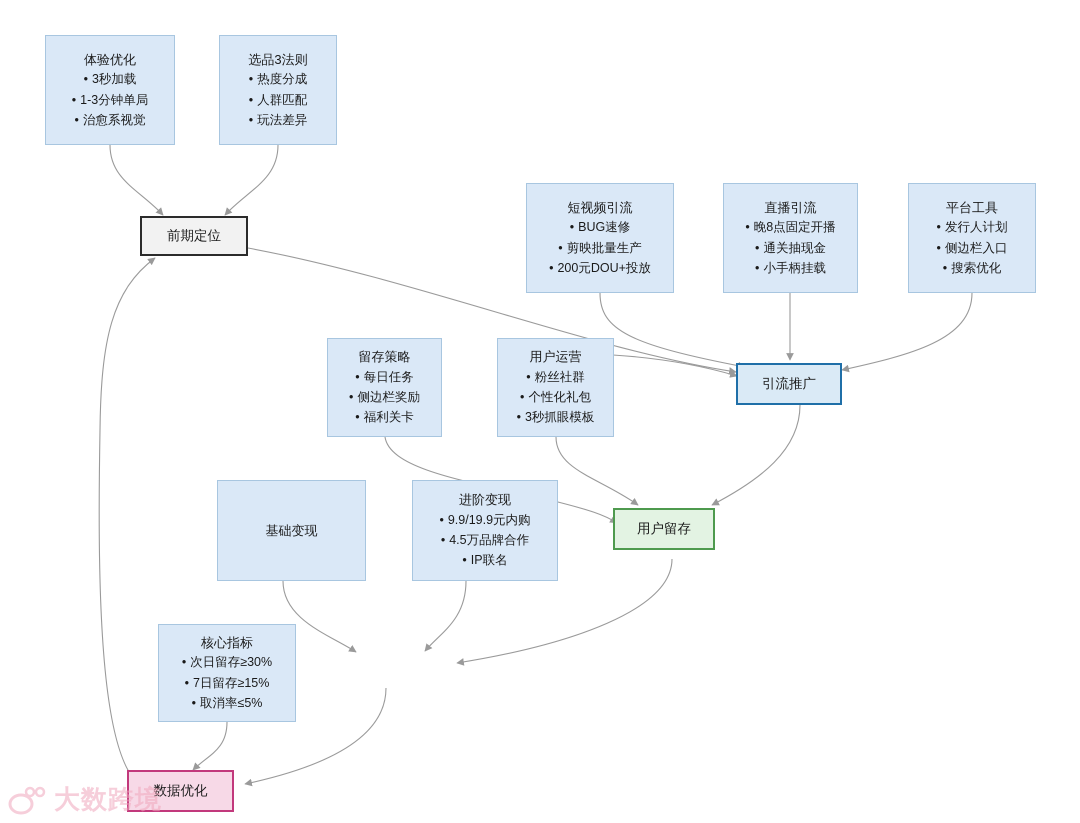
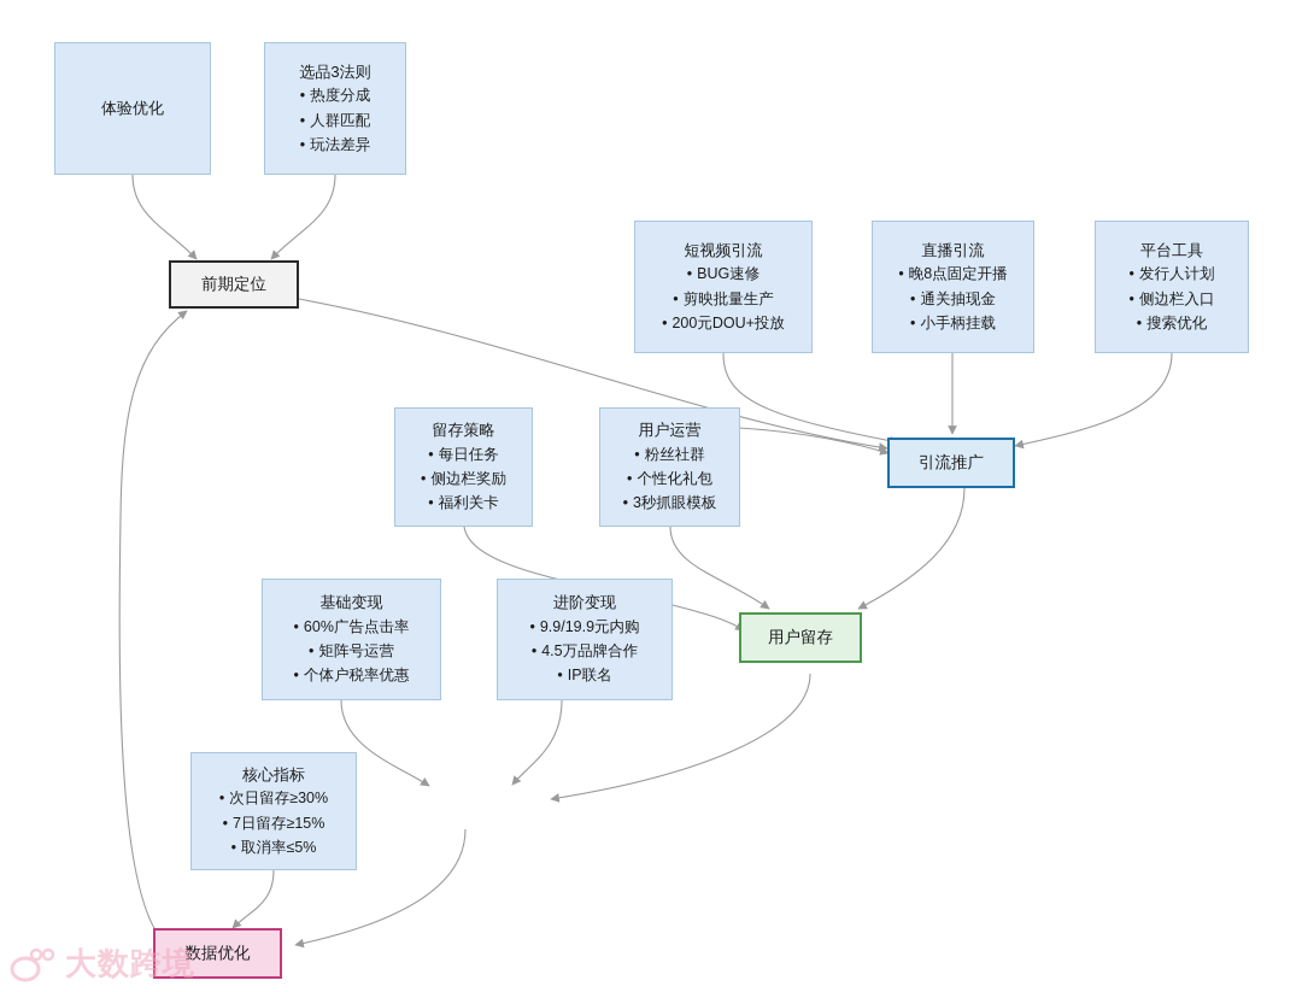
  体验优化
- 3秒加载
- 1-3分钟单局
- 治愈系视觉
  选品3法则
  热度分成
  人群匹配
  玩法差异
  短视频引流
  BUG速修
  剪映批量生产
  200元DOU+投放
  直播引流
  晚8点固定开播
  通关抽现金
  小手柄挂载
  平台工具
  发行人计划
  侧边栏入口
  搜索优化
  留存策略
  每日任务
  侧边栏奖励
  福利关卡
  用户运营
  粉丝社群
  个性化礼包
  3秒抓眼模板
  基础变现
+ 60%广告点击率
+ 矩阵号运营
+ 个体户税率优惠
  进阶变现
  9.9/19.9元内购
  4.5万品牌合作
  IP联名
  核心指标
  次日留存≥30%
  7日留存≥15%
  取消率≤5%
  前期定位
  引流推广
  用户留存
  数据优化
  大数跨境
